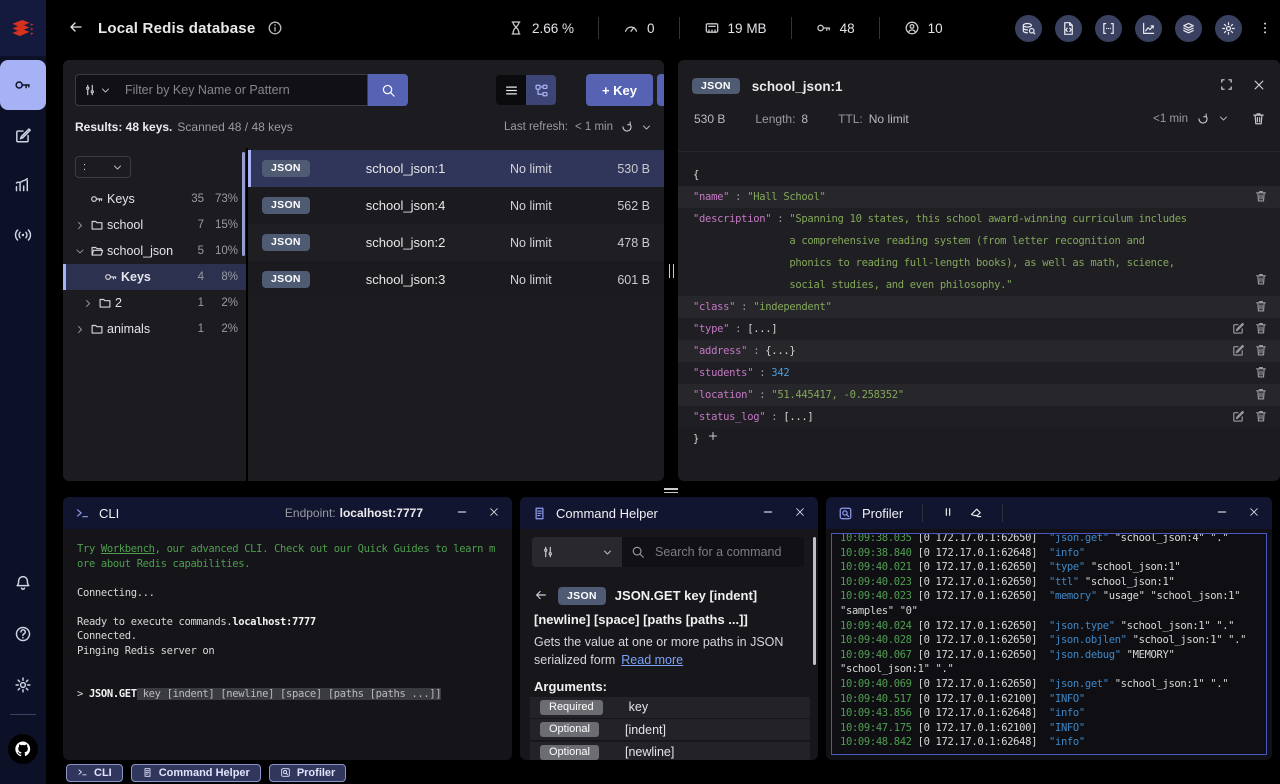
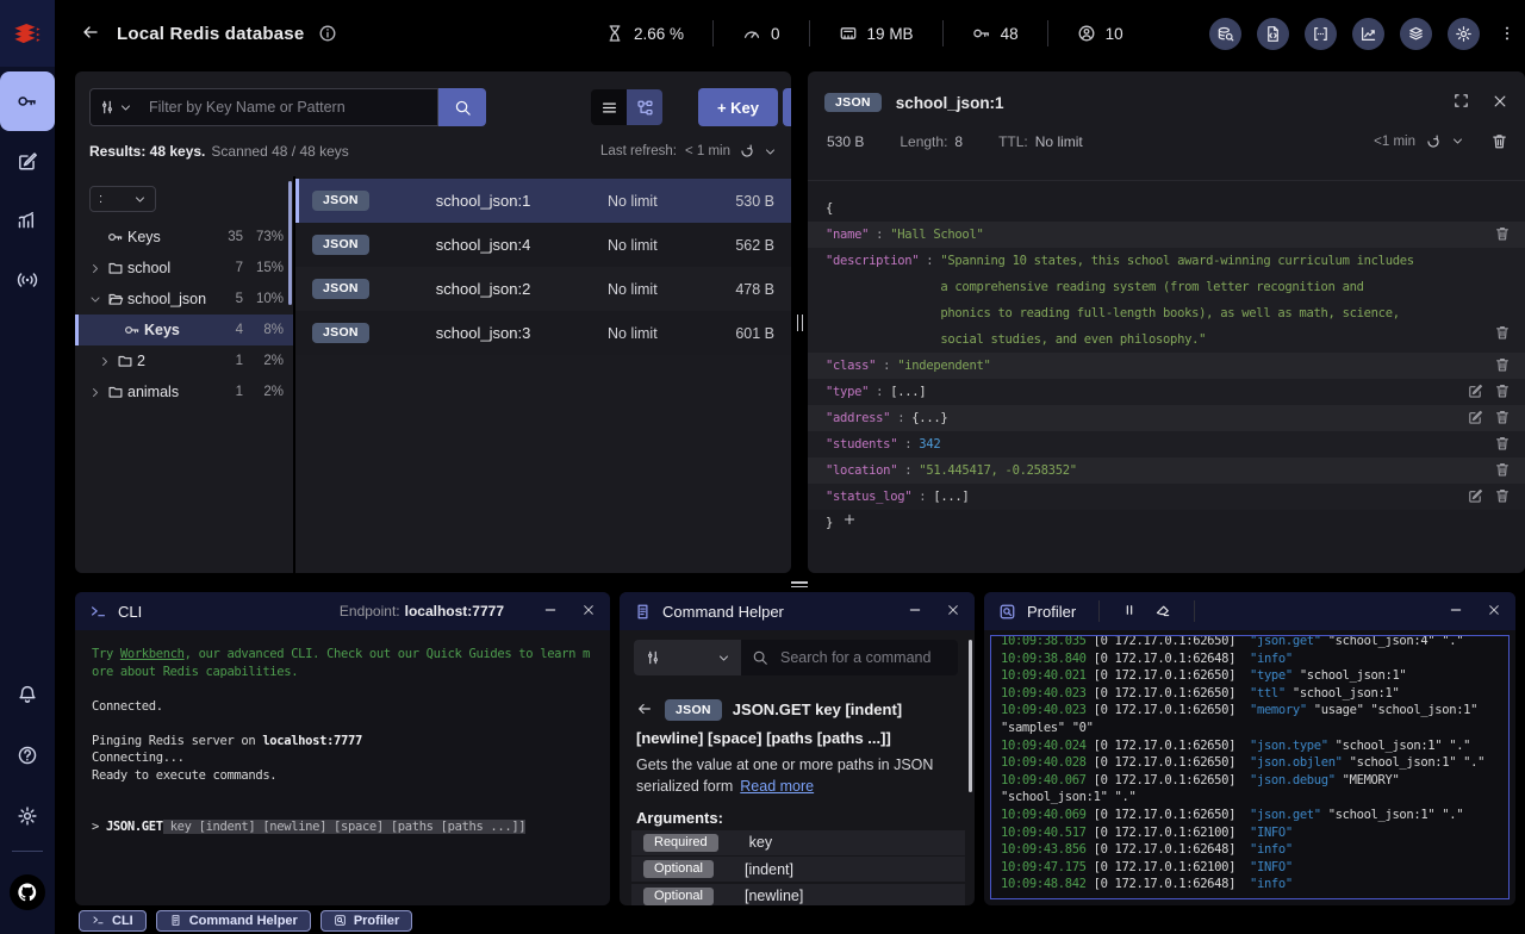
  Local Redis database
  2.66 %
  0
  19 MB
  48
  10
  Filter by Key Name or Pattern
  + Key
  Results: 48 keys.
  Scanned 48 / 48 keys
  Last refresh:
  < 1 min
  :
  Keys
  35
  73%
  school
  7
  15%
  school_json
  5
  10%
  Keys
  4
  8%
  2
  1
  2%
  animals
  1
  2%
  JSON
  school_json:1
  No limit
  530 B
  JSON
  school_json:4
  No limit
  562 B
  JSON
  school_json:2
  No limit
  478 B
  JSON
  school_json:3
  No limit
  601 B
  JSON
  school_json:1
  530 B
  Length:
  8
  TTL:
  No limit
  <1 min
  {
  "name"
  :
  "Hall School"
  "description"
  :
  "Spanning 10 states, this school award-winning curriculum includes a comprehensive reading system (from letter recognition and phonics to reading full-length books), as well as math, science, social studies, and even philosophy."
  "class"
  :
  "independent"
  "type"
  :
  [...]
  "address"
  :
  {...}
  "students"
  :
  342
  "location"
  :
  "51.445417, -0.258352"
  "status_log"
  :
  [...]
  }
  CLI
  Endpoint: localhost:7777
  Try Workbench, our advanced CLI. Check out our Quick Guides to learn m
  ore about Redis capabilities.
- Connecting...
+ Connected.
- Ready to execute commands.localhost:7777
+ Pinging Redis server on localhost:7777
- Connected.
+ Connecting...
- Pinging Redis server on
+ Ready to execute commands.
  > JSON.GET key [indent] [newline] [space] [paths [paths ...]]
  Command Helper
  Search for a command
  JSON JSON.GET key [indent] [newline] [space] [paths [paths ...]]
  Gets the value at one or more paths in JSON serialized form Read more
  Arguments:
  Required
  key
  Optional
  [indent]
  Optional
  [newline]
  Profiler
  10:09:38.035 [0 172.17.0.1:62650] "json.get" "school_json:4" "."
  10:09:38.840 [0 172.17.0.1:62648] "info"
  10:09:40.021 [0 172.17.0.1:62650] "type" "school_json:1"
  10:09:40.023 [0 172.17.0.1:62650] "ttl" "school_json:1"
  10:09:40.023 [0 172.17.0.1:62650] "memory" "usage" "school_json:1" "samples" "0"
  10:09:40.024 [0 172.17.0.1:62650] "json.type" "school_json:1" "."
  10:09:40.028 [0 172.17.0.1:62650] "json.objlen" "school_json:1" "."
  10:09:40.067 [0 172.17.0.1:62650] "json.debug" "MEMORY" "school_json:1" "."
  10:09:40.069 [0 172.17.0.1:62650] "json.get" "school_json:1" "."
  10:09:40.517 [0 172.17.0.1:62100] "INFO"
  10:09:43.856 [0 172.17.0.1:62648] "info"
  10:09:47.175 [0 172.17.0.1:62100] "INFO"
  10:09:48.842 [0 172.17.0.1:62648] "info"
  CLI
  Command Helper
  Profiler
